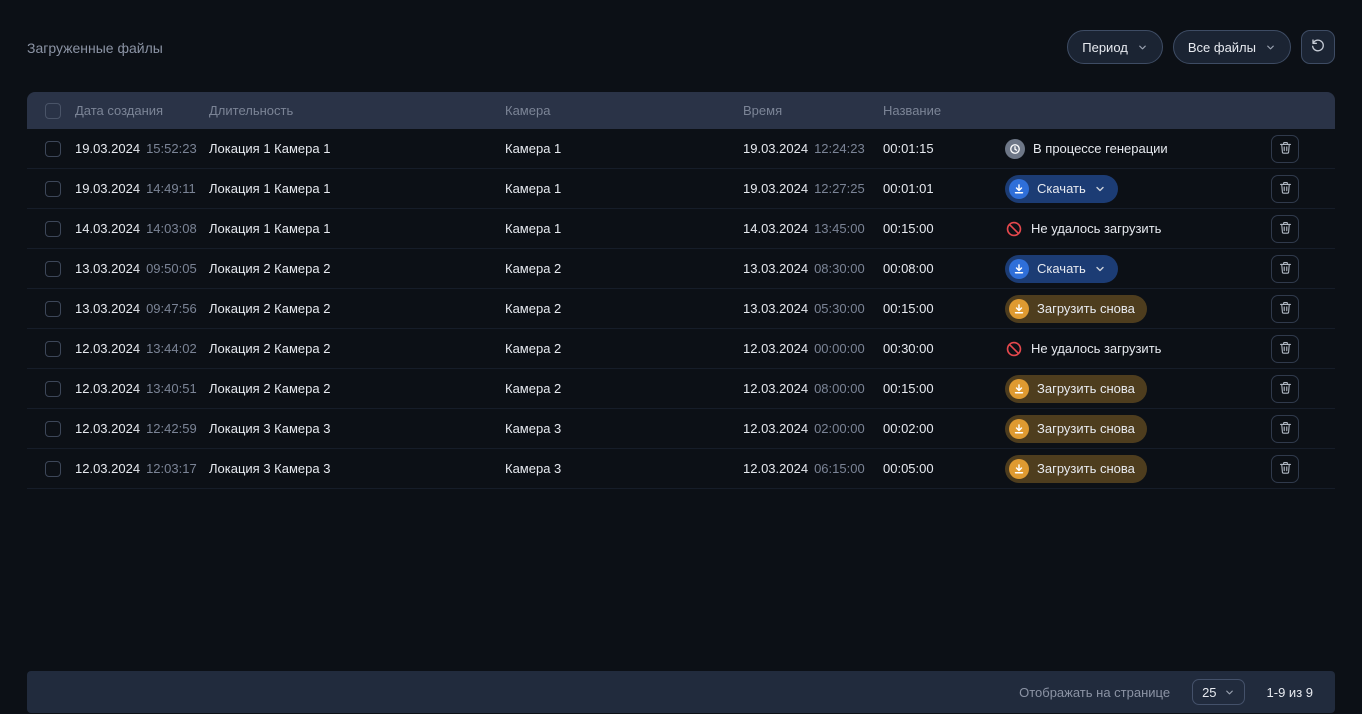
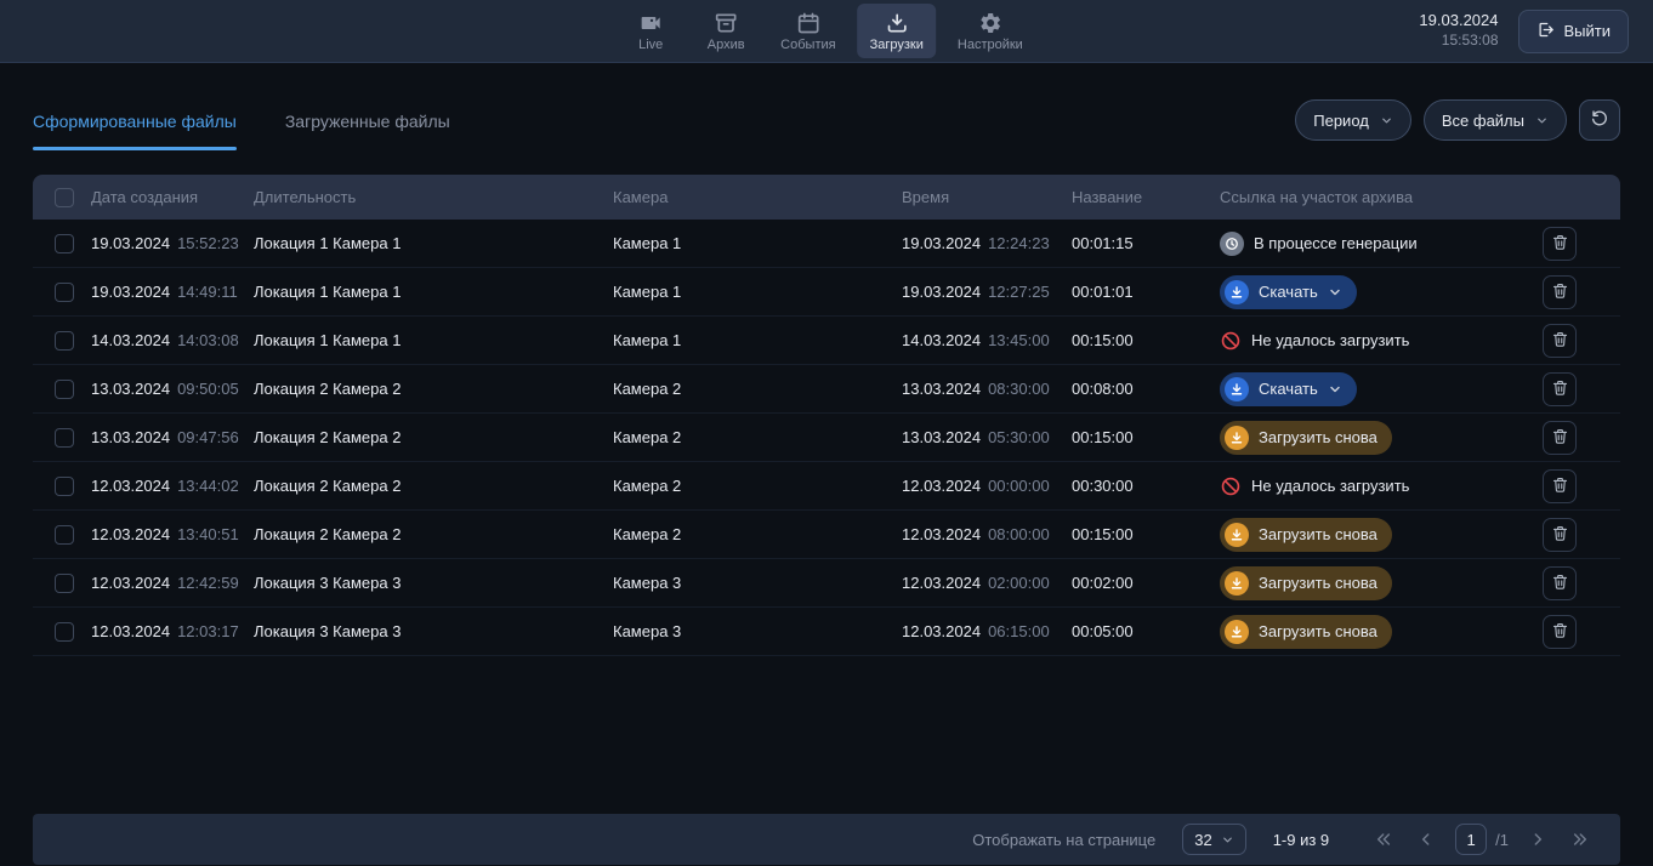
+ Live
+ Архив
+ События
+ Загрузки
+ Настройки
+ 19.03.2024
+ 15:53:08
+ Выйти
+ Сформированные файлы
  Загруженные файлы
  Период
  Все файлы
  Дата создания
  Длительность
  Камера
  Время
  Название
+ Ссылка на участок архива
  19.03.2024 15:52:23
  Локация 1 Камера 1
  Камера 1
  19.03.2024 12:24:23
  00:01:15
  В процессе генерации
  19.03.2024 14:49:11
  Локация 1 Камера 1
  Камера 1
  19.03.2024 12:27:25
  00:01:01
  Скачать
  14.03.2024 14:03:08
  Локация 1 Камера 1
  Камера 1
  14.03.2024 13:45:00
  00:15:00
  Не удалось загрузить
  13.03.2024 09:50:05
  Локация 2 Камера 2
  Камера 2
  13.03.2024 08:30:00
  00:08:00
  Скачать
  13.03.2024 09:47:56
  Локация 2 Камера 2
  Камера 2
  13.03.2024 05:30:00
  00:15:00
  Загрузить снова
  12.03.2024 13:44:02
  Локация 2 Камера 2
  Камера 2
  12.03.2024 00:00:00
  00:30:00
  Не удалось загрузить
  12.03.2024 13:40:51
  Локация 2 Камера 2
  Камера 2
  12.03.2024 08:00:00
  00:15:00
  Загрузить снова
  12.03.2024 12:42:59
  Локация 3 Камера 3
  Камера 3
  12.03.2024 02:00:00
  00:02:00
  Загрузить снова
  12.03.2024 12:03:17
  Локация 3 Камера 3
  Камера 3
  12.03.2024 06:15:00
  00:05:00
  Загрузить снова
  Отображать на странице
- 25
+ 32
  1-9 из 9
+ 1
+ /1
